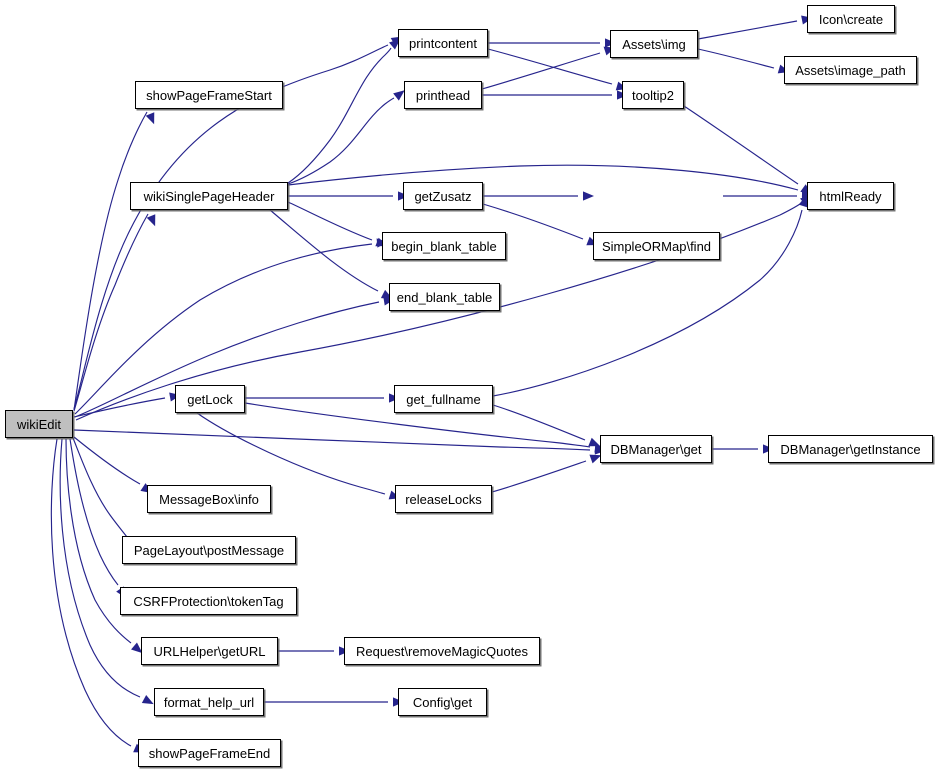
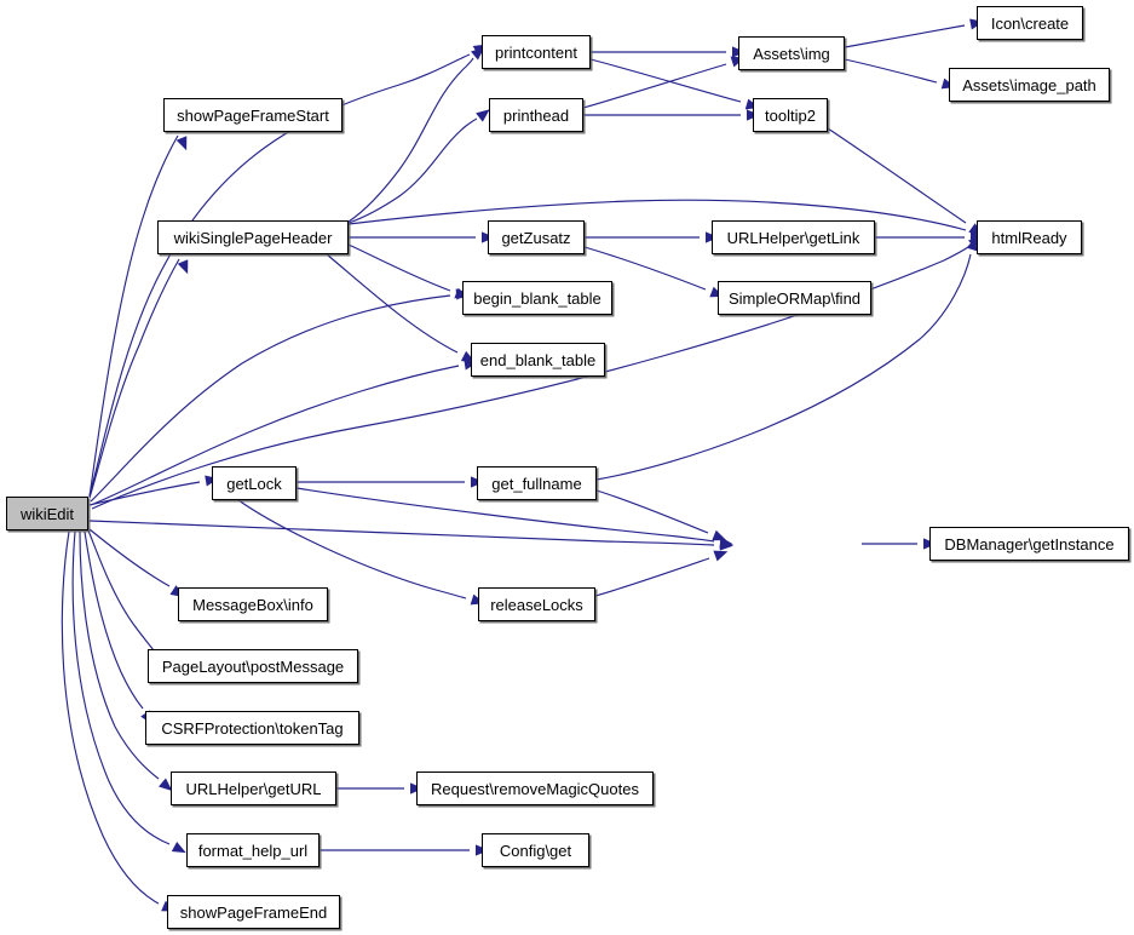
  wikiEdit
  showPageFrameStart
  wikiSinglePageHeader
  printcontent
  printhead
  Assets\img
  Icon\create
  Assets\image_path
  tooltip2
  getZusatz
+ URLHelper\getLink
  htmlReady
  SimpleORMap\find
  begin_blank_table
  end_blank_table
  getLock
  get_fullname
- DBManager\get
  DBManager\getInstance
  MessageBox\info
  releaseLocks
  PageLayout\postMessage
  CSRFProtection\tokenTag
  URLHelper\getURL
  Request\removeMagicQuotes
  format_help_url
  Config\get
  showPageFrameEnd
